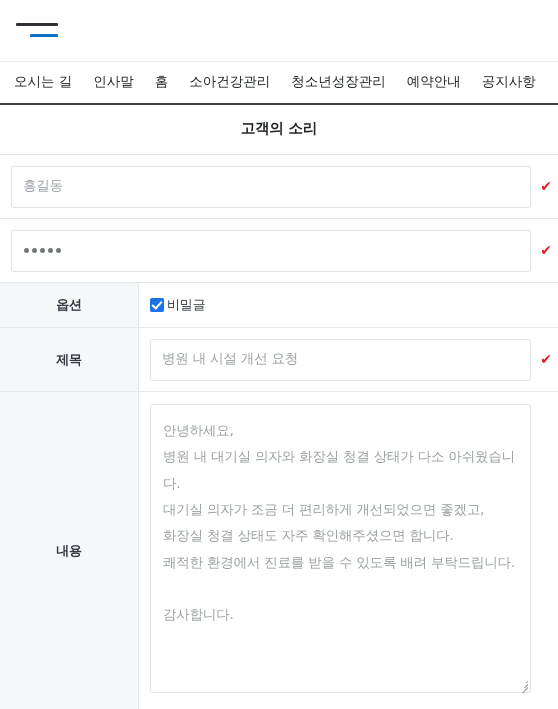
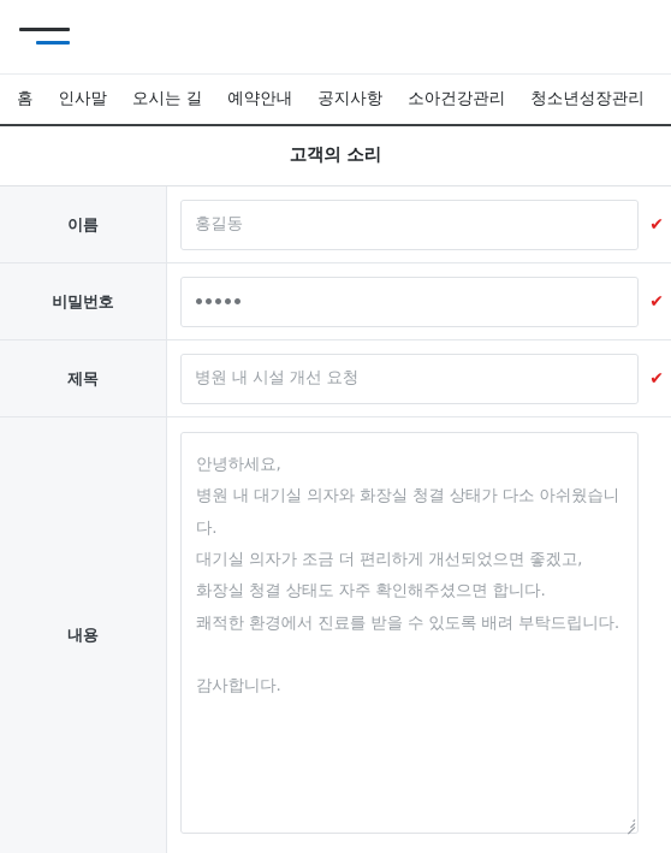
- 오시는 길
+ 홈
  인사말
- 홈
+ 오시는 길
- 소아건강관리
+ 예약안내
- 청소년성장관리
+ 공지사항
- 예약안내
+ 소아건강관리
- 공지사항
+ 청소년성장관리
  고객의 소리
+ 이름
  홍길동
  ✔
+ 비밀번호
  ✔
- 옵션
- 비밀글
  제목
  병원 내 시설 개선 요청
  ✔
  내용
  안녕하세요,
  병원 내 대기실 의자와 화장실 청결 상태가 다소 아쉬웠습니다.
  대기실 의자가 조금 더 편리하게 개선되었으면 좋겠고,
  화장실 청결 상태도 자주 확인해주셨으면 합니다.
  쾌적한 환경에서 진료를 받을 수 있도록 배려 부탁드립니다.
  감사합니다.
